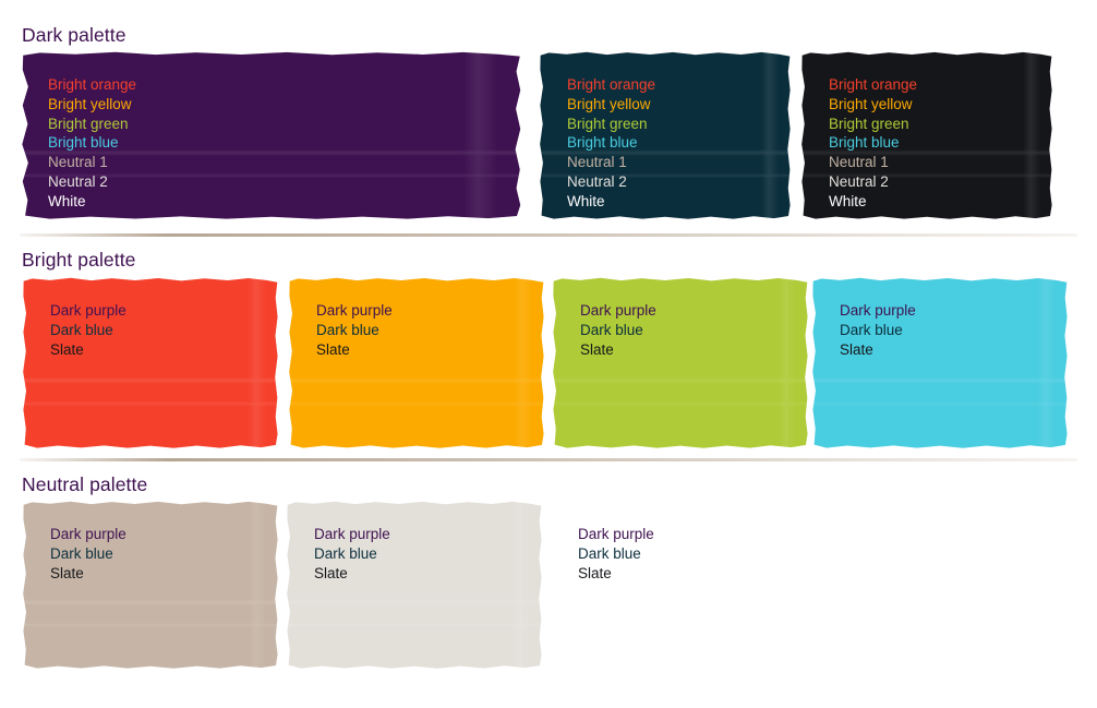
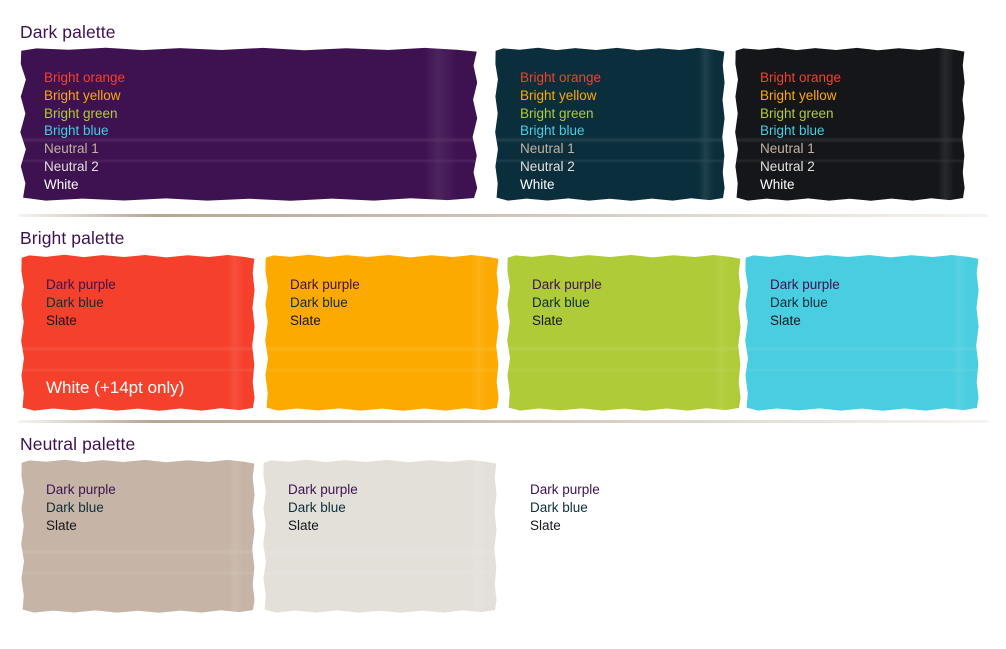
  Dark palette
  Bright orange
  Bright yellow
  Bright green
  Bright blue
  Neutral 1
  Neutral 2
  White
  Bright orange
  Bright yellow
  Bright green
  Bright blue
  Neutral 1
  Neutral 2
  White
  Bright orange
  Bright yellow
  Bright green
  Bright blue
  Neutral 1
  Neutral 2
  White
  Bright palette
  Dark purple
  Dark blue
  Slate
+ White (+14pt only)
  Dark purple
  Dark blue
  Slate
  Dark purple
  Dark blue
  Slate
  Dark purple
  Dark blue
  Slate
  Neutral palette
  Dark purple
  Dark blue
  Slate
  Dark purple
  Dark blue
  Slate
  Dark purple
  Dark blue
  Slate
